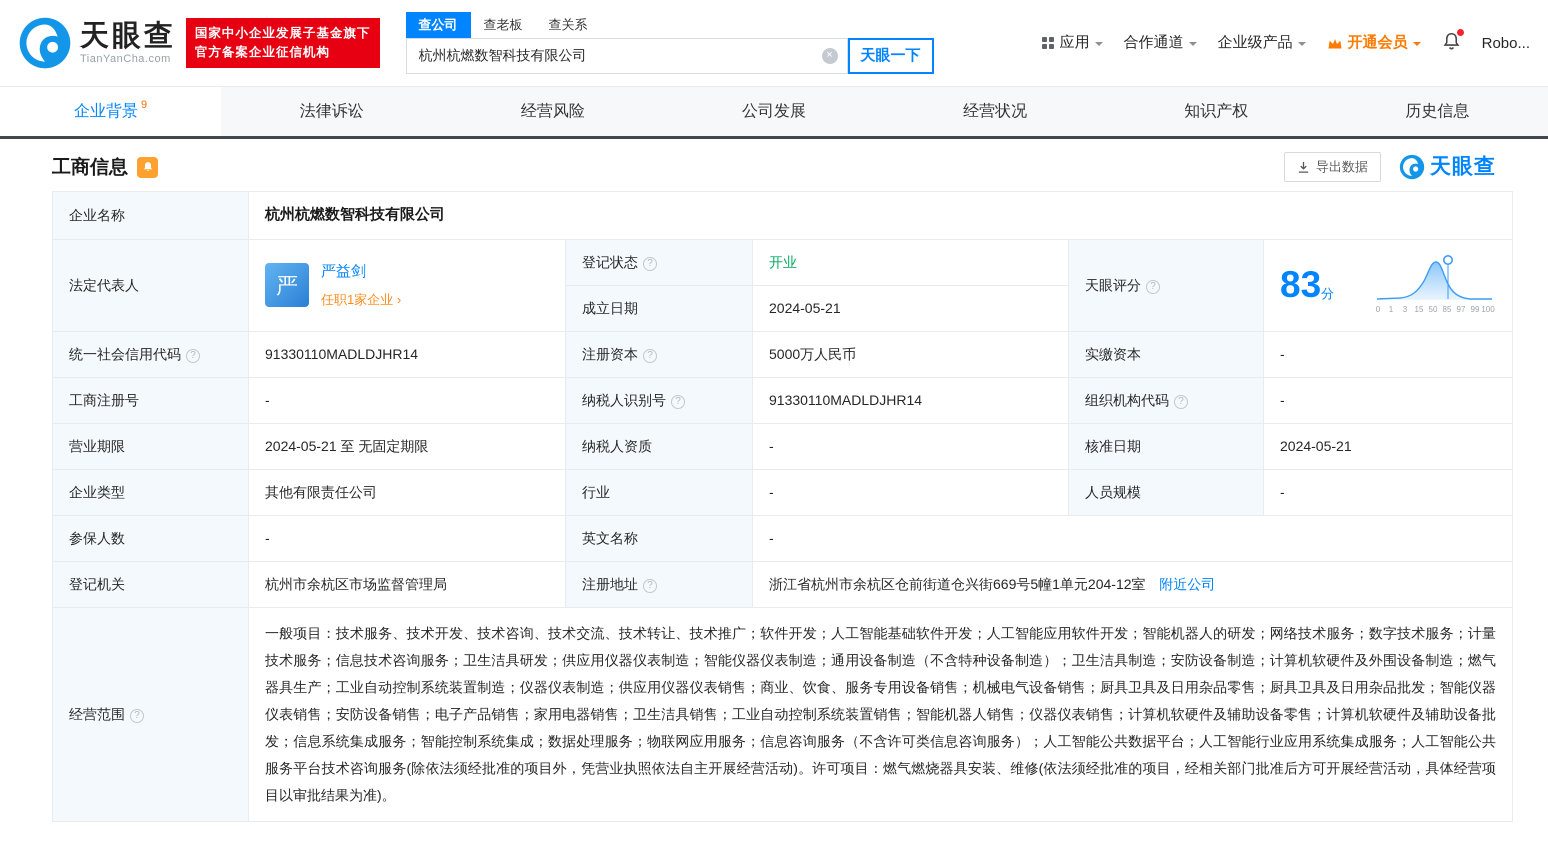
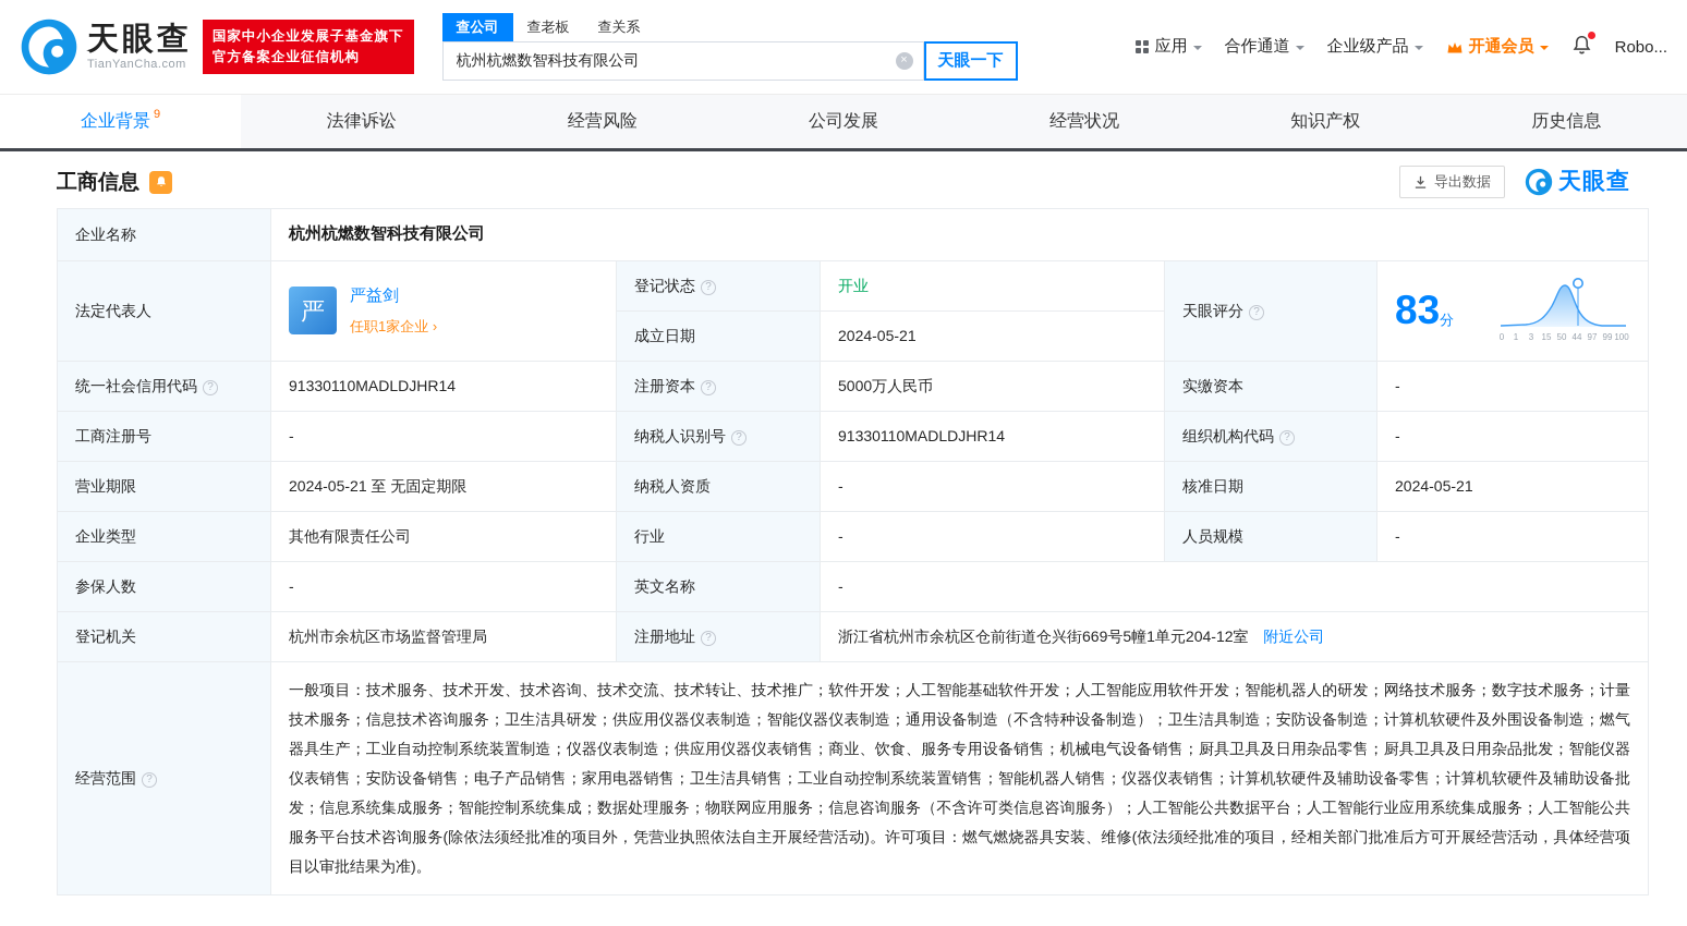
  天眼查
  TianYanCha.com
  国家中小企业发展子基金旗下
  官方备案企业征信机构
  查公司
  查老板
  查关系
  杭州杭燃数智科技有限公司
  天眼一下
  应用
  合作通道
  企业级产品
  开通会员
  Robo...
  企业背景
  9
  法律诉讼
  经营风险
  公司发展
  经营状况
  知识产权
  历史信息
  工商信息
  导出数据
  天眼查
  企业名称	杭州杭燃数智科技有限公司
- 法定代表人	严 严益剑 任职1家企业	登记状态	开业	天眼评分	83 分 0 1 3 15 50 85 97 99 100
+ 法定代表人	严 严益剑 任职1家企业	登记状态	开业	天眼评分	83 分 0 1 3 15 50 44 97 99 100
  成立日期	2024-05-21
  统一社会信用代码	91330110MADLDJHR14	注册资本	5000万人民币	实缴资本	-
  工商注册号	-	纳税人识别号	91330110MADLDJHR14	组织机构代码	-
  营业期限	2024-05-21 至 无固定期限	纳税人资质	-	核准日期	2024-05-21
  企业类型	其他有限责任公司	行业	-	人员规模	-
  参保人数	-	英文名称	-
  登记机关	杭州市余杭区市场监督管理局	注册地址	浙江省杭州市余杭区仓前街道仓兴街669号5幢1单元204-12室 附近公司
  经营范围	一般项目：技术服务、技术开发、技术咨询、技术交流、技术转让、技术推广；软件开发；人工智能基础软件开发；人工智能应用软件开发；智能机器人的研发；网络技术服务；数字技术服务；计量技术服务；信息技术咨询服务；卫生洁具研发；供应用仪器仪表制造；智能仪器仪表制造；通用设备制造（不含特种设备制造）；卫生洁具制造；安防设备制造；计算机软硬件及外围设备制造；燃气器具生产；工业自动控制系统装置制造；仪器仪表制造；供应用仪器仪表销售；商业、饮食、服务专用设备销售；机械电气设备销售；厨具卫具及日用杂品零售；厨具卫具及日用杂品批发；智能仪器仪表销售；安防设备销售；电子产品销售；家用电器销售；卫生洁具销售；工业自动控制系统装置销售；智能机器人销售；仪器仪表销售；计算机软硬件及辅助设备零售；计算机软硬件及辅助设备批发；信息系统集成服务；智能控制系统集成；数据处理服务；物联网应用服务；信息咨询服务（不含许可类信息咨询服务）；人工智能公共数据平台；人工智能行业应用系统集成服务；人工智能公共服务平台技术咨询服务(除依法须经批准的项目外，凭营业执照依法自主开展经营活动)。许可项目：燃气燃烧器具安装、维修(依法须经批准的项目，经相关部门批准后方可开展经营活动，具体经营项目以审批结果为准)。
